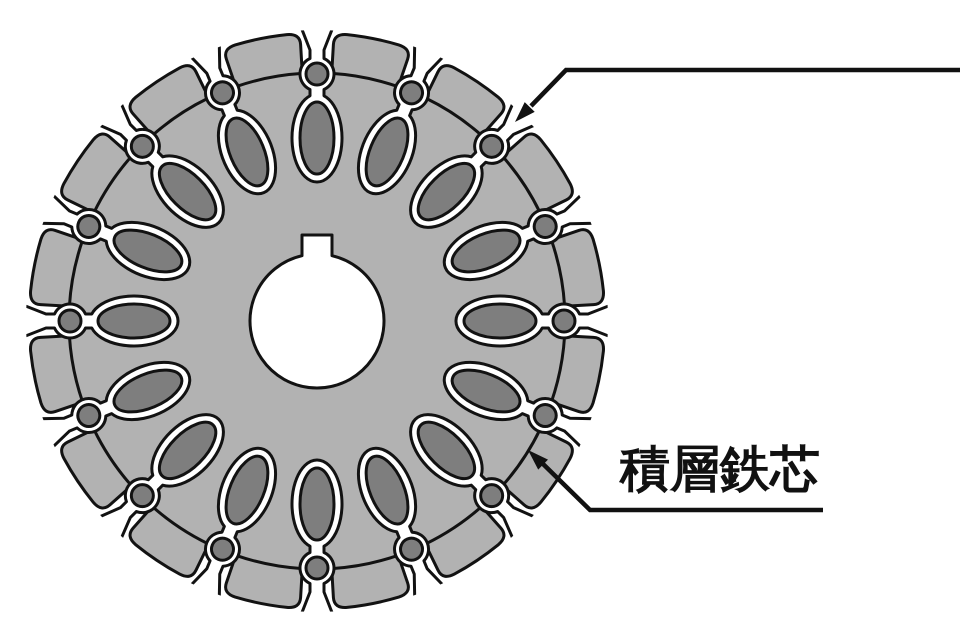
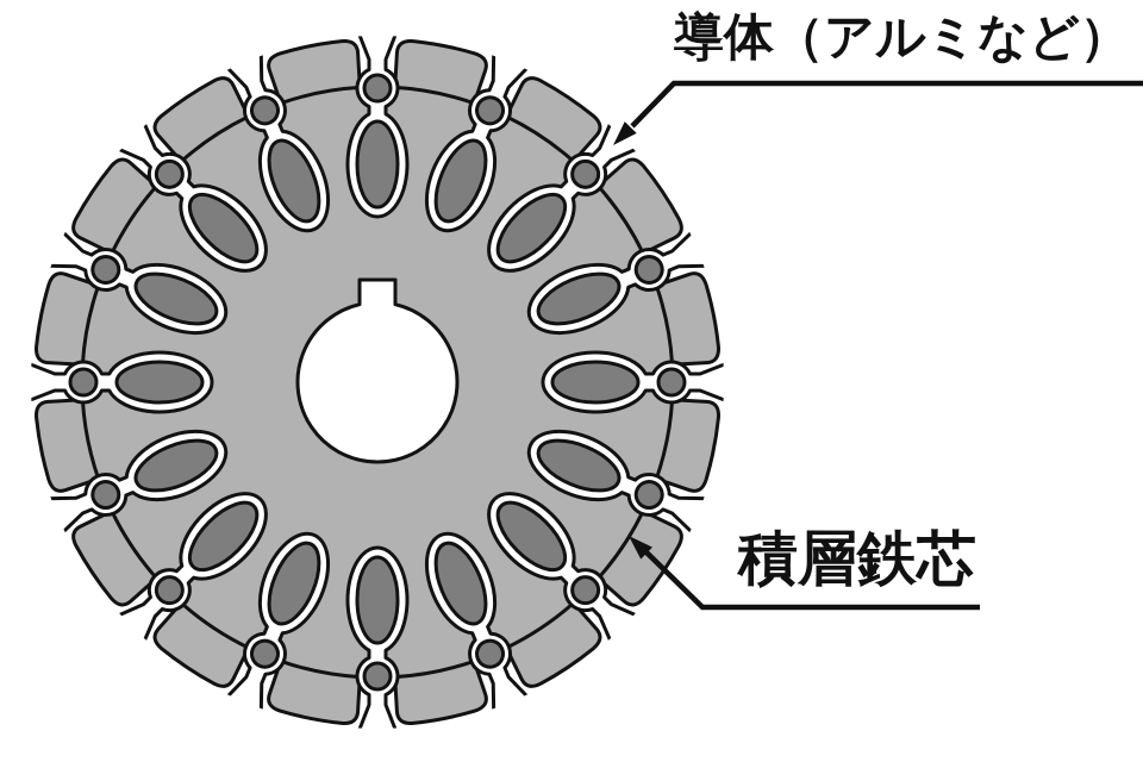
+ 導体（アルミなど）
  積層鉄芯
